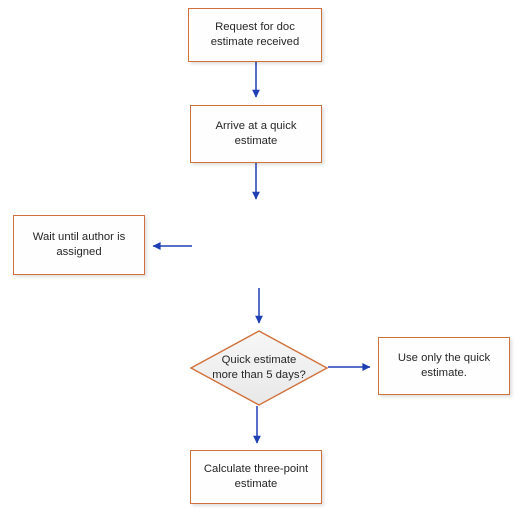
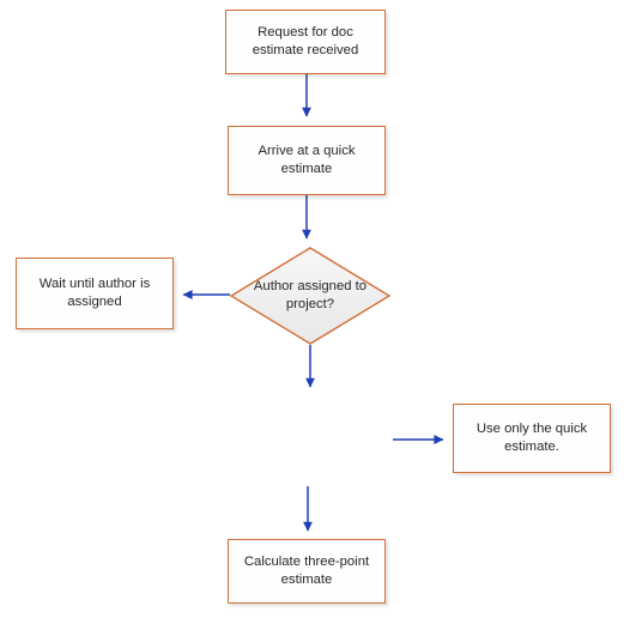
  Request for doc
  estimate received
  Arrive at a quick
  estimate
+ Author assigned to
+ project?
  Wait until author is
  assigned
- Quick estimate
- more than 5 days?
  Use only the quick
  estimate.
  Calculate three-point
  estimate
